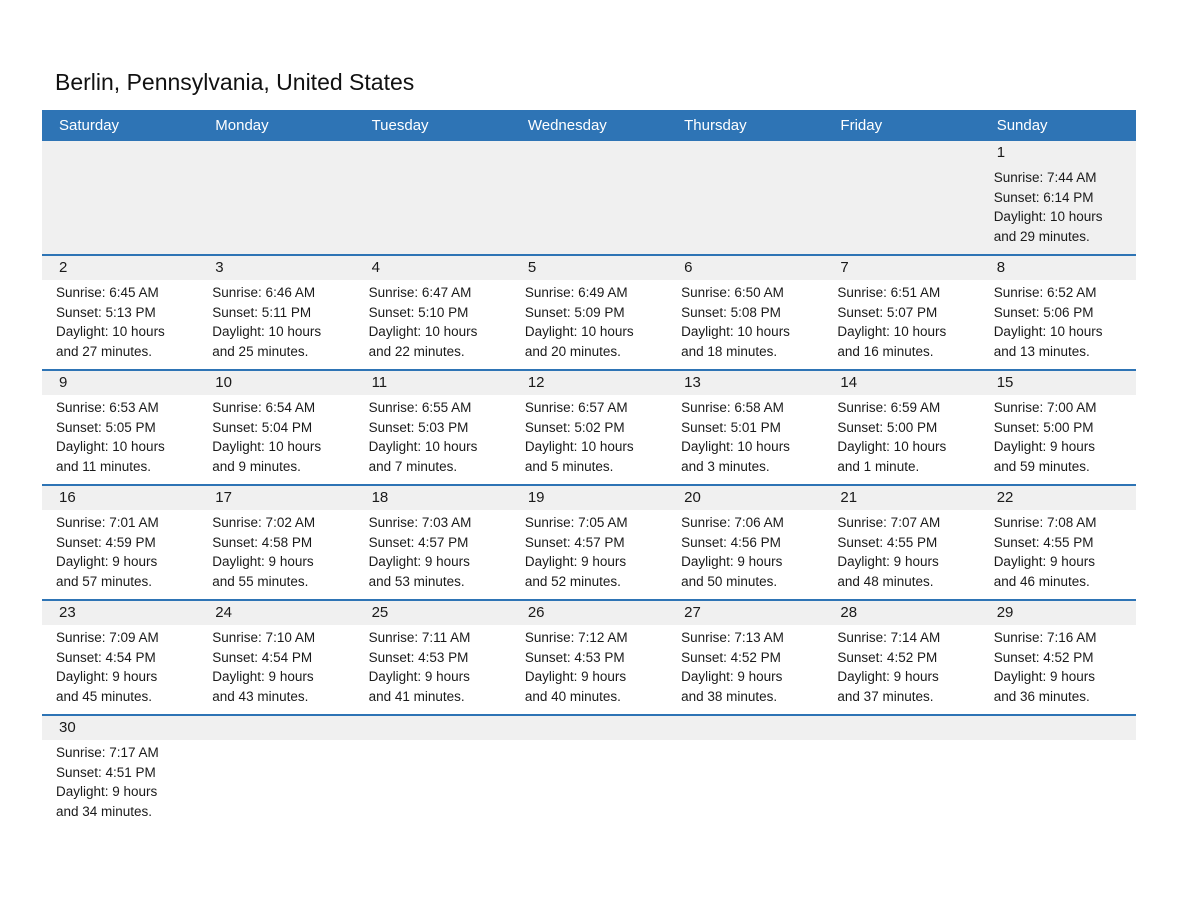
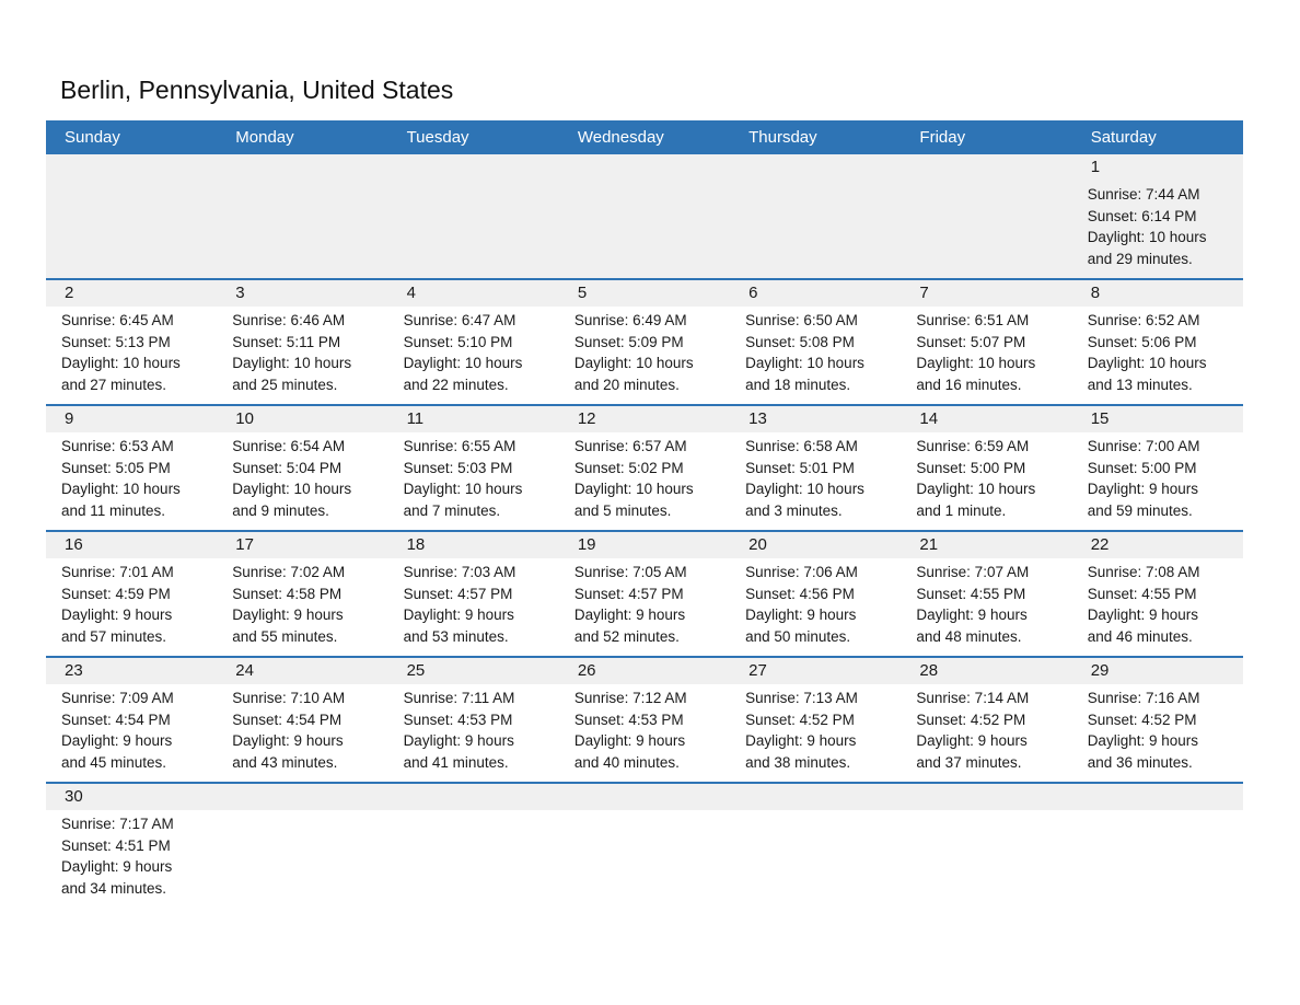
  Berlin, Pennsylvania, United States
- Saturday
+ Sunday
  Monday
  Tuesday
  Wednesday
  Thursday
  Friday
- Sunday
+ Saturday
  1
  Sunrise: 7:44 AM
  Sunset: 6:14 PM
  Daylight: 10 hours
  and 29 minutes.
  2
  Sunrise: 6:45 AM
  Sunset: 5:13 PM
  Daylight: 10 hours
  and 27 minutes.
  3
  Sunrise: 6:46 AM
  Sunset: 5:11 PM
  Daylight: 10 hours
  and 25 minutes.
  4
  Sunrise: 6:47 AM
  Sunset: 5:10 PM
  Daylight: 10 hours
  and 22 minutes.
  5
  Sunrise: 6:49 AM
  Sunset: 5:09 PM
  Daylight: 10 hours
  and 20 minutes.
  6
  Sunrise: 6:50 AM
  Sunset: 5:08 PM
  Daylight: 10 hours
  and 18 minutes.
  7
  Sunrise: 6:51 AM
  Sunset: 5:07 PM
  Daylight: 10 hours
  and 16 minutes.
  8
  Sunrise: 6:52 AM
  Sunset: 5:06 PM
  Daylight: 10 hours
  and 13 minutes.
  9
  Sunrise: 6:53 AM
  Sunset: 5:05 PM
  Daylight: 10 hours
  and 11 minutes.
  10
  Sunrise: 6:54 AM
  Sunset: 5:04 PM
  Daylight: 10 hours
  and 9 minutes.
  11
  Sunrise: 6:55 AM
  Sunset: 5:03 PM
  Daylight: 10 hours
  and 7 minutes.
  12
  Sunrise: 6:57 AM
  Sunset: 5:02 PM
  Daylight: 10 hours
  and 5 minutes.
  13
  Sunrise: 6:58 AM
  Sunset: 5:01 PM
  Daylight: 10 hours
  and 3 minutes.
  14
  Sunrise: 6:59 AM
  Sunset: 5:00 PM
  Daylight: 10 hours
  and 1 minute.
  15
  Sunrise: 7:00 AM
  Sunset: 5:00 PM
  Daylight: 9 hours
  and 59 minutes.
  16
  Sunrise: 7:01 AM
  Sunset: 4:59 PM
  Daylight: 9 hours
  and 57 minutes.
  17
  Sunrise: 7:02 AM
  Sunset: 4:58 PM
  Daylight: 9 hours
  and 55 minutes.
  18
  Sunrise: 7:03 AM
  Sunset: 4:57 PM
  Daylight: 9 hours
  and 53 minutes.
  19
  Sunrise: 7:05 AM
  Sunset: 4:57 PM
  Daylight: 9 hours
  and 52 minutes.
  20
  Sunrise: 7:06 AM
  Sunset: 4:56 PM
  Daylight: 9 hours
  and 50 minutes.
  21
  Sunrise: 7:07 AM
  Sunset: 4:55 PM
  Daylight: 9 hours
  and 48 minutes.
  22
  Sunrise: 7:08 AM
  Sunset: 4:55 PM
  Daylight: 9 hours
  and 46 minutes.
  23
  Sunrise: 7:09 AM
  Sunset: 4:54 PM
  Daylight: 9 hours
  and 45 minutes.
  24
  Sunrise: 7:10 AM
  Sunset: 4:54 PM
  Daylight: 9 hours
  and 43 minutes.
  25
  Sunrise: 7:11 AM
  Sunset: 4:53 PM
  Daylight: 9 hours
  and 41 minutes.
  26
  Sunrise: 7:12 AM
  Sunset: 4:53 PM
  Daylight: 9 hours
  and 40 minutes.
  27
  Sunrise: 7:13 AM
  Sunset: 4:52 PM
  Daylight: 9 hours
  and 38 minutes.
  28
  Sunrise: 7:14 AM
  Sunset: 4:52 PM
  Daylight: 9 hours
  and 37 minutes.
  29
  Sunrise: 7:16 AM
  Sunset: 4:52 PM
  Daylight: 9 hours
  and 36 minutes.
  30
  Sunrise: 7:17 AM
  Sunset: 4:51 PM
  Daylight: 9 hours
  and 34 minutes.
